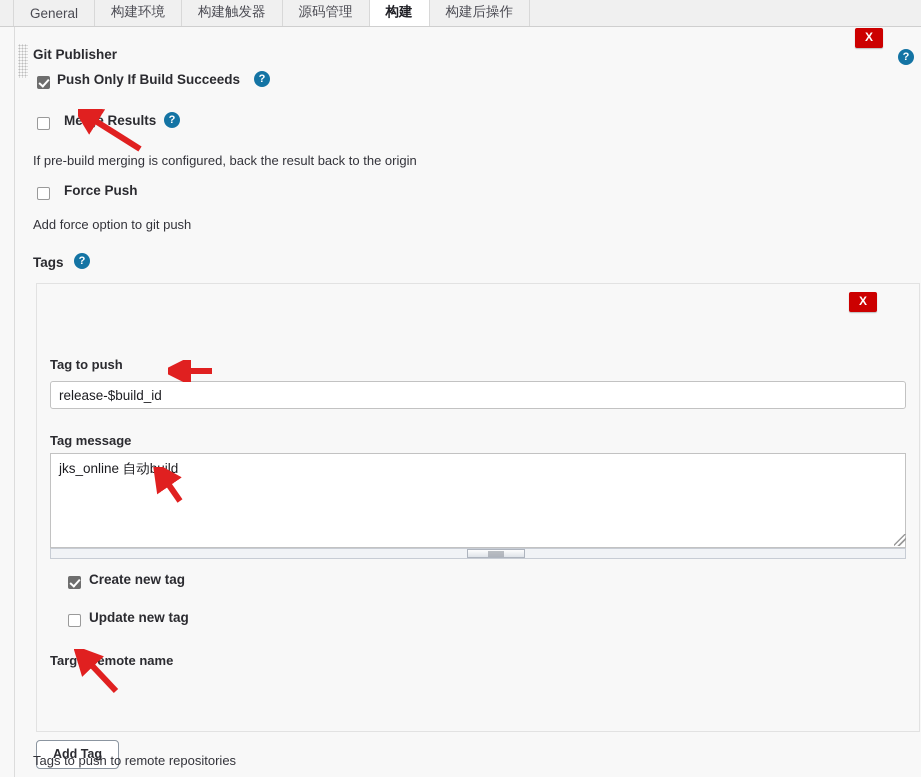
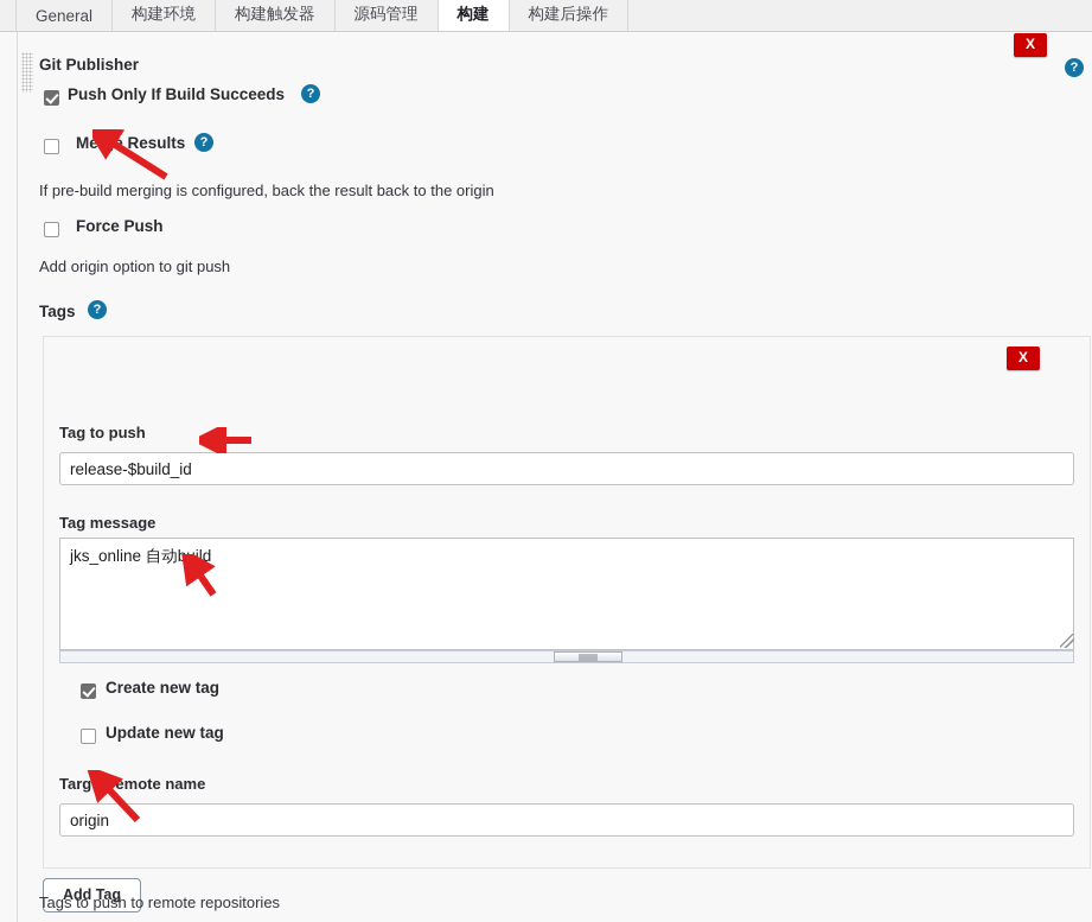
  General
  构建环境
  构建触发器
  源码管理
  构建
  构建后操作
  Git Publisher
  X
  ?
  Push Only If Build Succeeds
  ?
  Mer Results
  ?
  If pre-build merging is configured, back the result back to the origin
  Force Push
- Add force option to git push
+ Add origin option to git push
  Tags
  ?
  X
  Tag to push
  release-$build_id
  Tag message
  jks_online 自动build
  Create new tag
  Update new tag
  Targe remote name
+ origin
  Add Tag
  Tags to push to remote repositories
